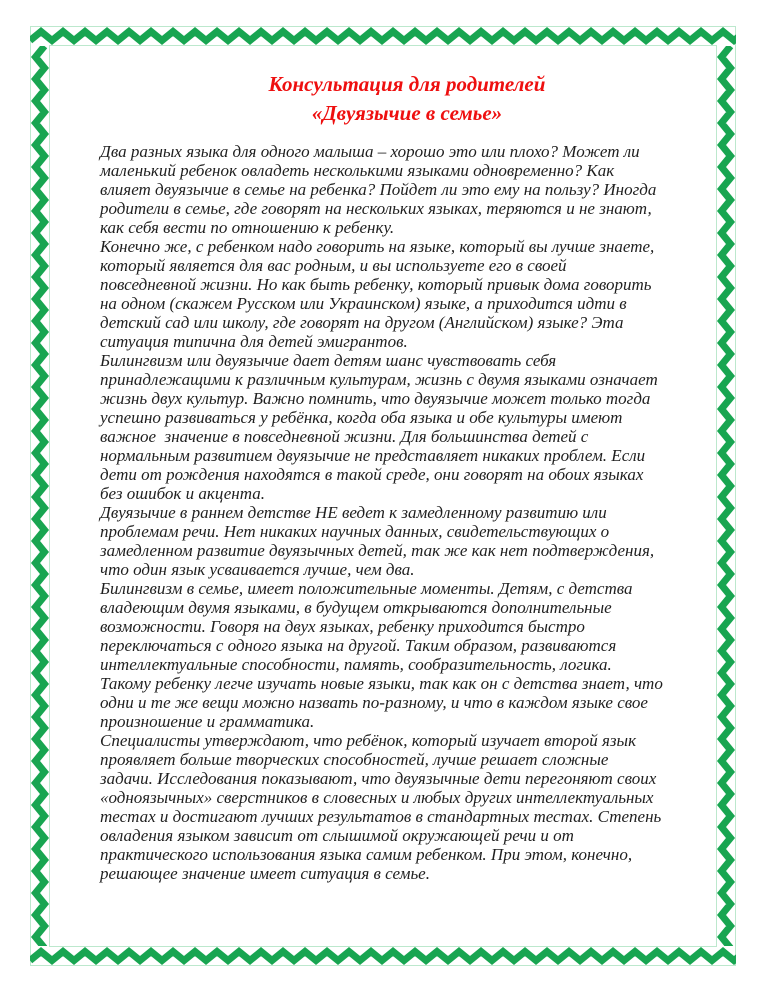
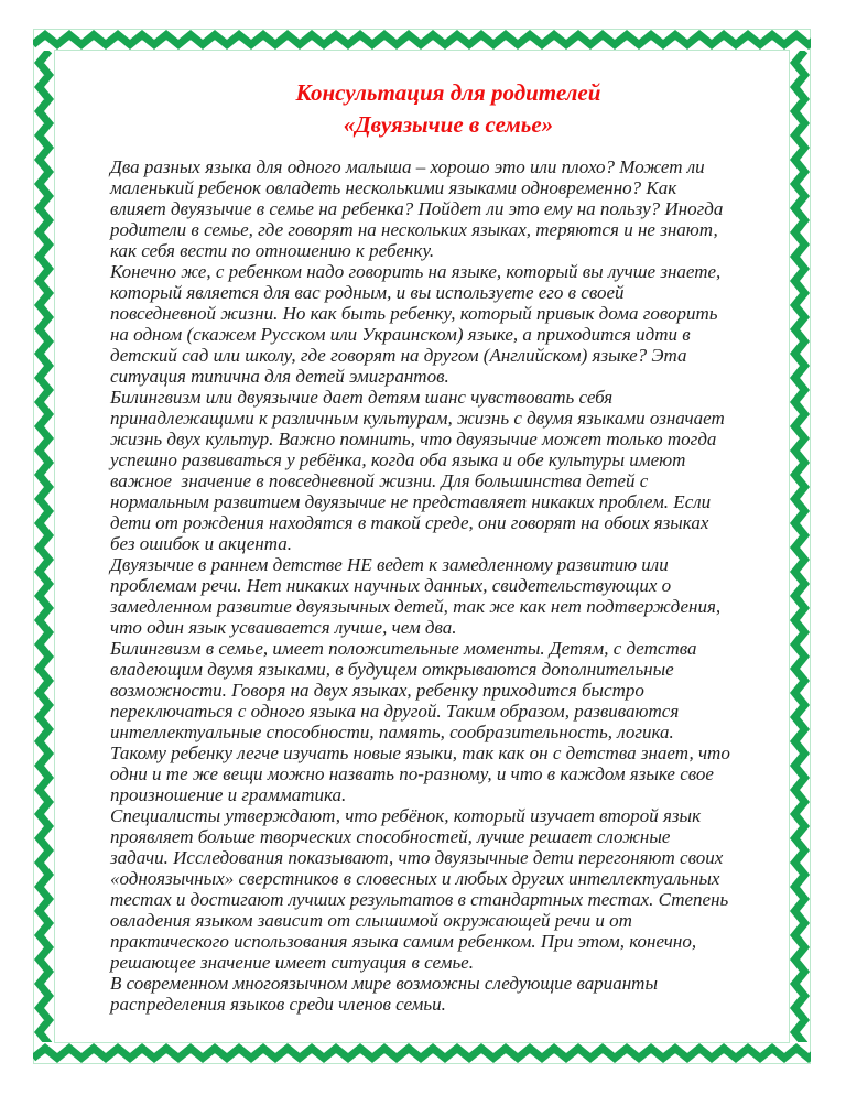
  Консультация для родителей
  «Двуязычие в семье»
  Два разных языка для одного малыша – хорошо это или плохо? Может ли
  маленький ребенок овладеть несколькими языками одновременно? Как
  влияет двуязычие в семье на ребенка? Пойдет ли это ему на пользу? Иногда
  родители в семье, где говорят на нескольких языках, теряются и не знают,
  как себя вести по отношению к ребенку.
  Конечно же, с ребенком надо говорить на языке, который вы лучше знаете,
  который является для вас родным, и вы используете его в своей
  повседневной жизни. Но как быть ребенку, который привык дома говорить
  на одном (скажем Русском или Украинском) языке, а приходится идти в
  детский сад или школу, где говорят на другом (Английском) языке? Эта
  ситуация типична для детей эмигрантов.
  Билингвизм или двуязычие дает детям шанс чувствовать себя
  принадлежащими к различным культурам, жизнь с двумя языками означает
  жизнь двух культур. Важно помнить, что двуязычие может только тогда
  успешно развиваться у ребёнка, когда оба языка и обе культуры имеют
  важное значение в повседневной жизни. Для большинства детей с
  нормальным развитием двуязычие не представляет никаких проблем. Если
  дети от рождения находятся в такой среде, они говорят на обоих языках
  без ошибок и акцента.
  Двуязычие в раннем детстве НЕ ведет к замедленному развитию или
  проблемам речи. Нет никаких научных данных, свидетельствующих о
  замедленном развитие двуязычных детей, так же как нет подтверждения,
  что один язык усваивается лучше, чем два.
  Билингвизм в семье, имеет положительные моменты. Детям, с детства
  владеющим двумя языками, в будущем открываются дополнительные
  возможности. Говоря на двух языках, ребенку приходится быстро
  переключаться с одного языка на другой. Таким образом, развиваются
  интеллектуальные способности, память, сообразительность, логика.
  Такому ребенку легче изучать новые языки, так как он с детства знает, что
  одни и те же вещи можно назвать по-разному, и что в каждом языке свое
  произношение и грамматика.
  Специалисты утверждают, что ребёнок, который изучает второй язык
  проявляет больше творческих способностей, лучше решает сложные
  задачи. Исследования показывают, что двуязычные дети перегоняют своих
  «одноязычных» сверстников в словесных и любых других интеллектуальных
  тестах и достигают лучших результатов в стандартных тестах. Степень
  овладения языком зависит от слышимой окружающей речи и от
  практического использования языка самим ребенком. При этом, конечно,
  решающее значение имеет ситуация в семье.
+ В современном многоязычном мире возможны следующие варианты
+ распределения языков среди членов семьи.
